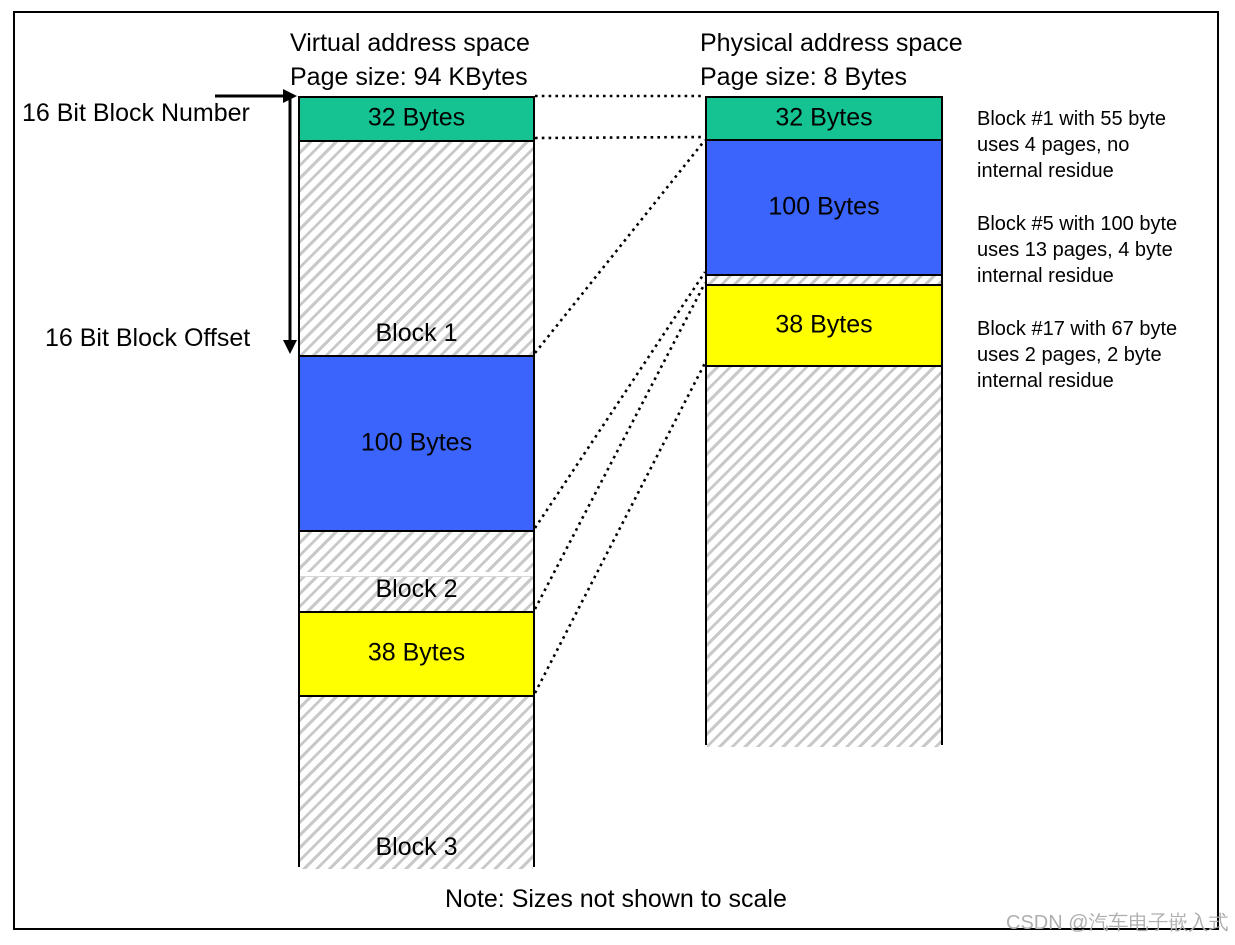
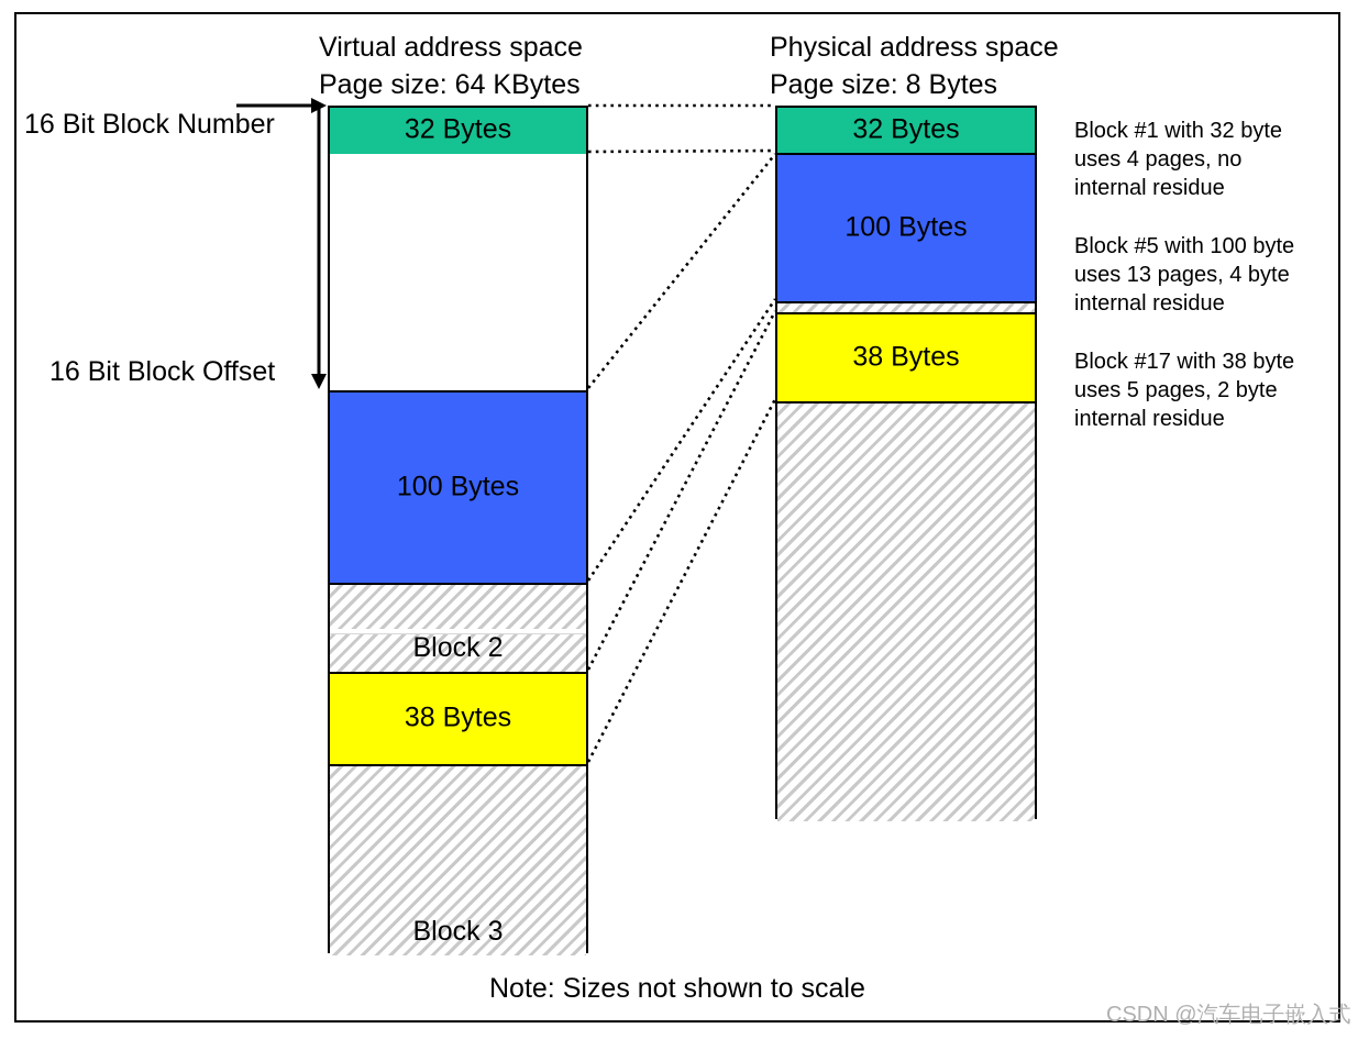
  Virtual address space
- Page size: 94 KBytes
+ Page size: 64 KBytes
  Physical address space
  Page size: 8 Bytes
  16 Bit Block Number
  16 Bit Block Offset
  32 Bytes
- Block 1
  100 Bytes
  Block 2
  38 Bytes
  Block 3
  32 Bytes
  100 Bytes
  38 Bytes
- Block #1 with 55 byte
+ Block #1 with 32 byte
  uses 4 pages, no
  internal residue
  Block #5 with 100 byte
  uses 13 pages, 4 byte
  internal residue
- Block #17 with 67 byte
+ Block #17 with 38 byte
- uses 2 pages, 2 byte
+ uses 5 pages, 2 byte
  internal residue
  Note: Sizes not shown to scale
  CSDN @汽车电子嵌入式
